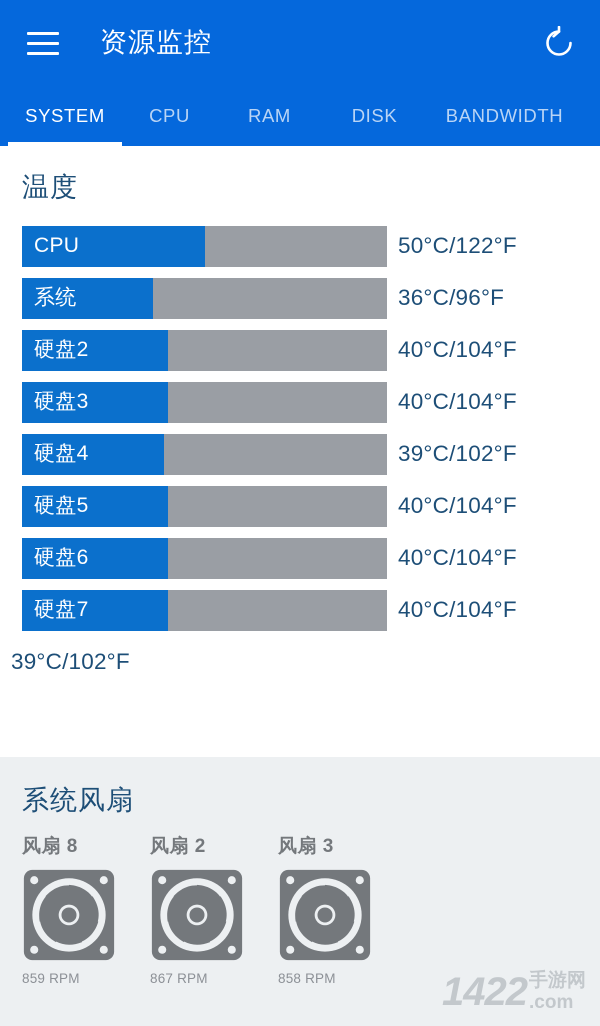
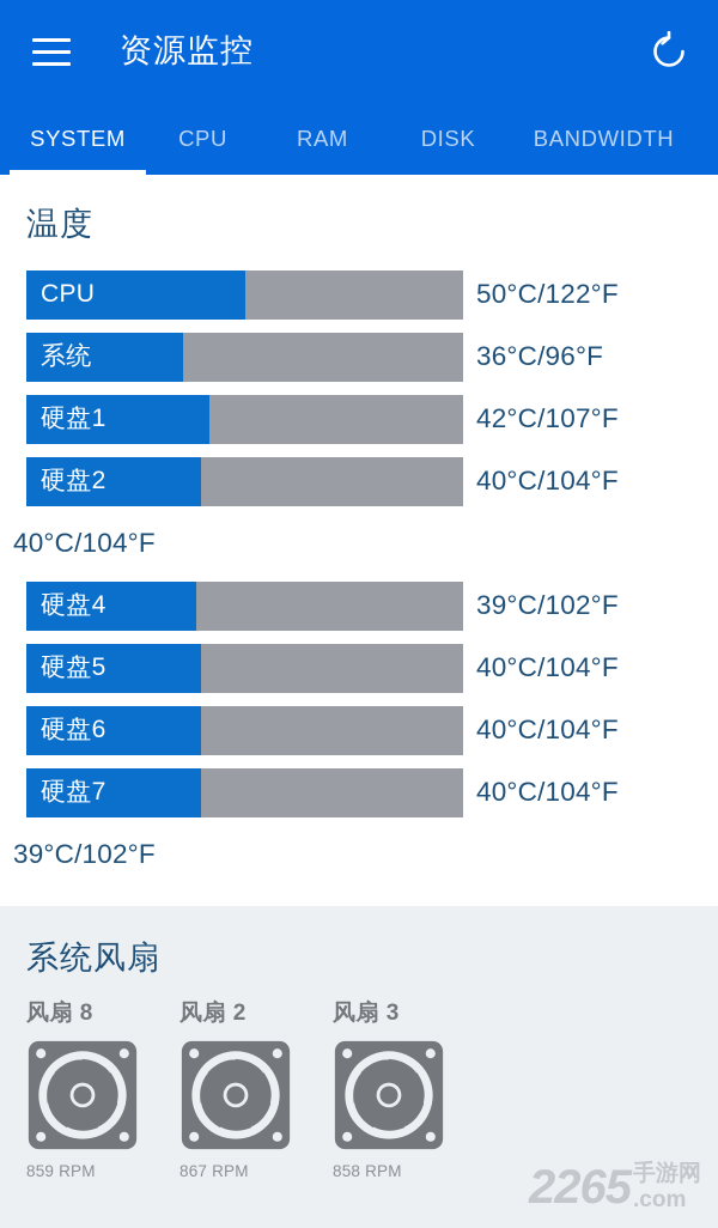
  资源监控
  SYSTEM
  CPU
  RAM
  DISK
  BANDWIDTH
  温度
  CPU
  50°C/122°F
  系统
  36°C/96°F
+ 硬盘1
+ 42°C/107°F
  硬盘2
  40°C/104°F
- 硬盘3
  40°C/104°F
  硬盘4
  39°C/102°F
  硬盘5
  40°C/104°F
  硬盘6
  40°C/104°F
  硬盘7
  40°C/104°F
  39°C/102°F
  系统风扇
  风扇 8
  859 RPM
  风扇 2
  867 RPM
  风扇 3
  858 RPM
- 1422
+ 2265
  手游网
  .com
